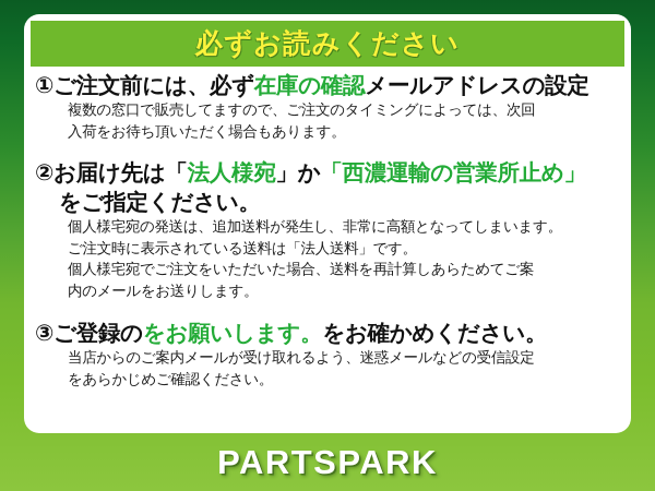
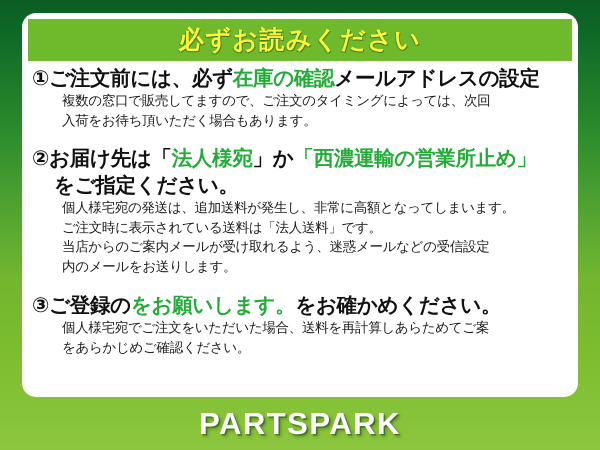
  必ずお読みください
  ①ご注文前には、必ず在庫の確認メールアドレスの設定
  複数の窓口で販売してますので、ご注文のタイミングによっては、次回
  入荷をお待ち頂いただく場合もあります。
  ②お届け先は「法人様宛」か「西濃運輸の営業所止め」
  をご指定ください。
  個人様宅宛の発送は、追加送料が発生し、非常に高額となってしまいます。
  ご注文時に表示されている送料は「法人送料」です。
- 個人様宅宛でご注文をいただいた場合、送料を再計算しあらためてご案
+ 当店からのご案内メールが受け取れるよう、迷惑メールなどの受信設定
  内のメールをお送りします。
  ③ご登録のをお願いします。をお確かめください。
- 当店からのご案内メールが受け取れるよう、迷惑メールなどの受信設定
+ 個人様宅宛でご注文をいただいた場合、送料を再計算しあらためてご案
  をあらかじめご確認ください。
  PARTSPARK
